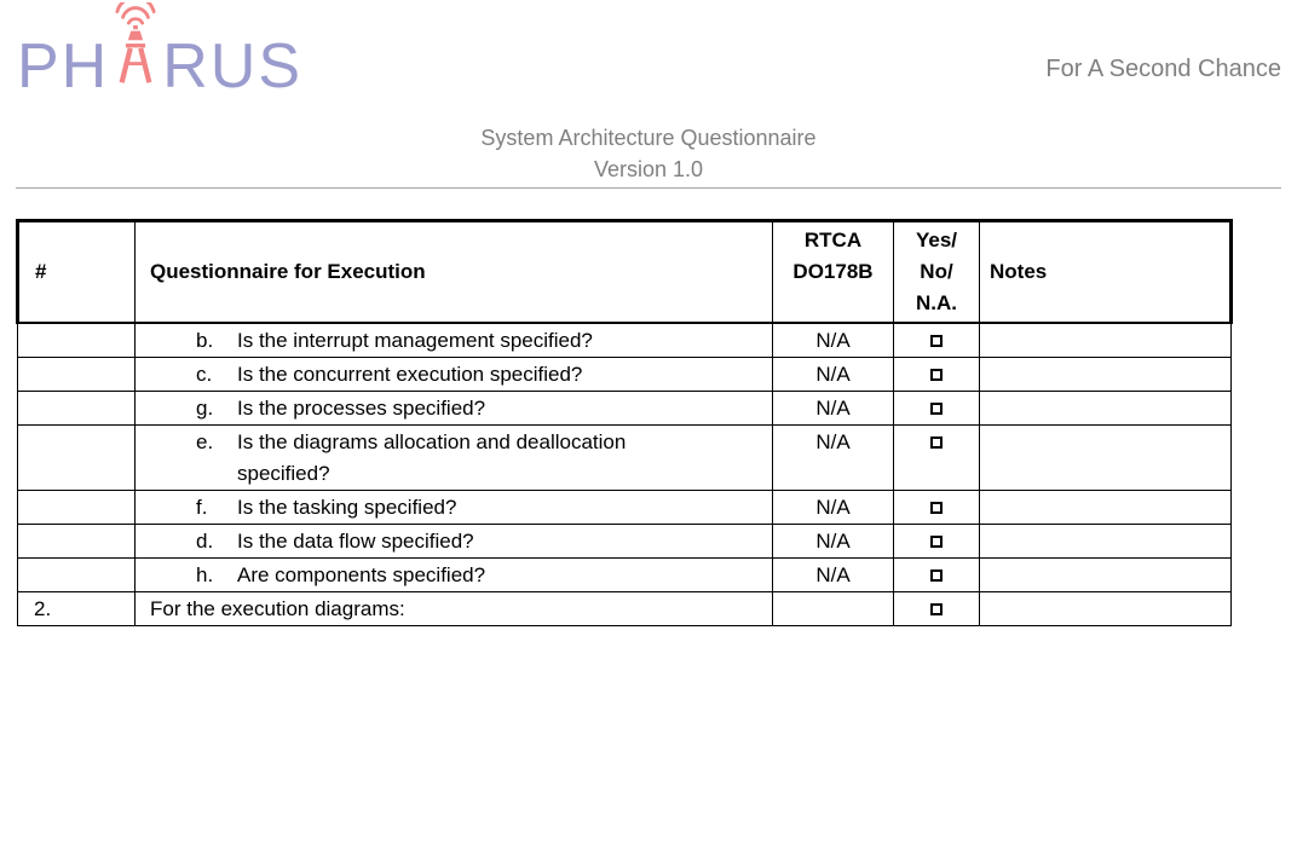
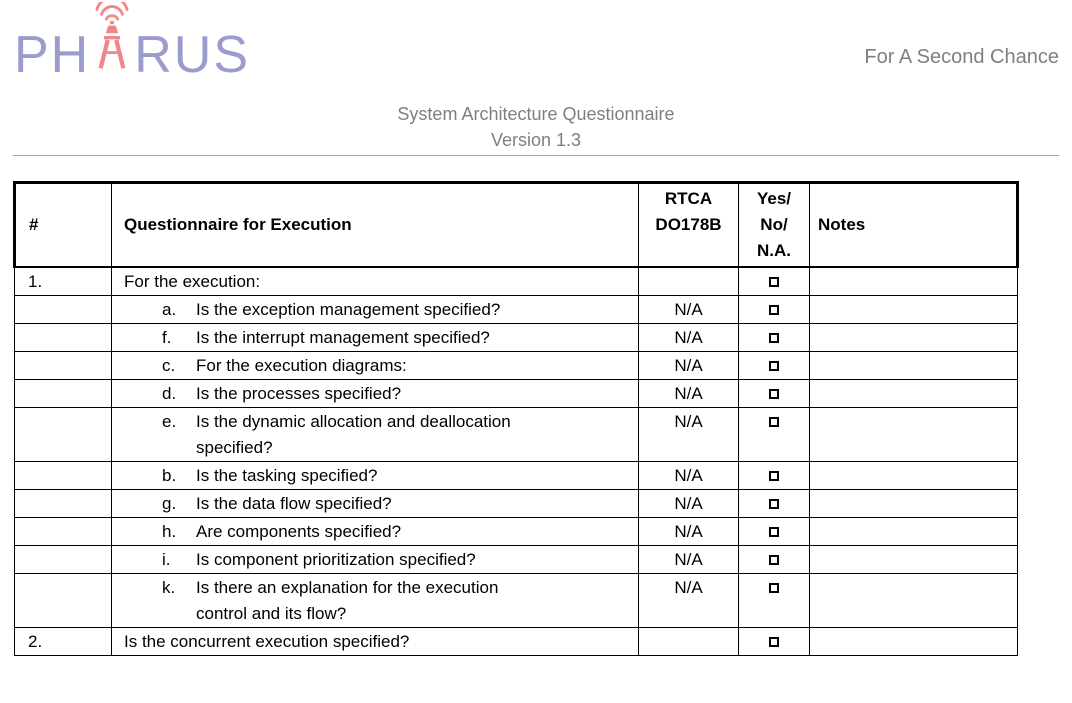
  PH
  RUS
  For A Second Chance
  System Architecture Questionnaire
- Version 1.0
+ Version 1.3
  #	Questionnaire for Execution	RTCA DO178B	Yes/ No/ N.A.	Notes
+ 1.	For the execution:
+ 	a. Is the exception management specified?	N/A
- 	b. Is the interrupt management specified?	N/A
+ 	f. Is the interrupt management specified?	N/A
- 	c. Is the concurrent execution specified?	N/A
+ 	c. For the execution diagrams:	N/A
- 	g. Is the processes specified?	N/A
+ 	d. Is the processes specified?	N/A
- 	e. Is the diagrams allocation and deallocation specified?	N/A
+ 	e. Is the dynamic allocation and deallocation specified?	N/A
- 	f. Is the tasking specified?	N/A
+ 	b. Is the tasking specified?	N/A
- 	d. Is the data flow specified?	N/A
+ 	g. Is the data flow specified?	N/A
  	h. Are components specified?	N/A
+ 	i. Is component prioritization specified?	N/A
+ 	k. Is there an explanation for the execution control and its flow?	N/A
- 2.	For the execution diagrams:
+ 2.	Is the concurrent execution specified?
